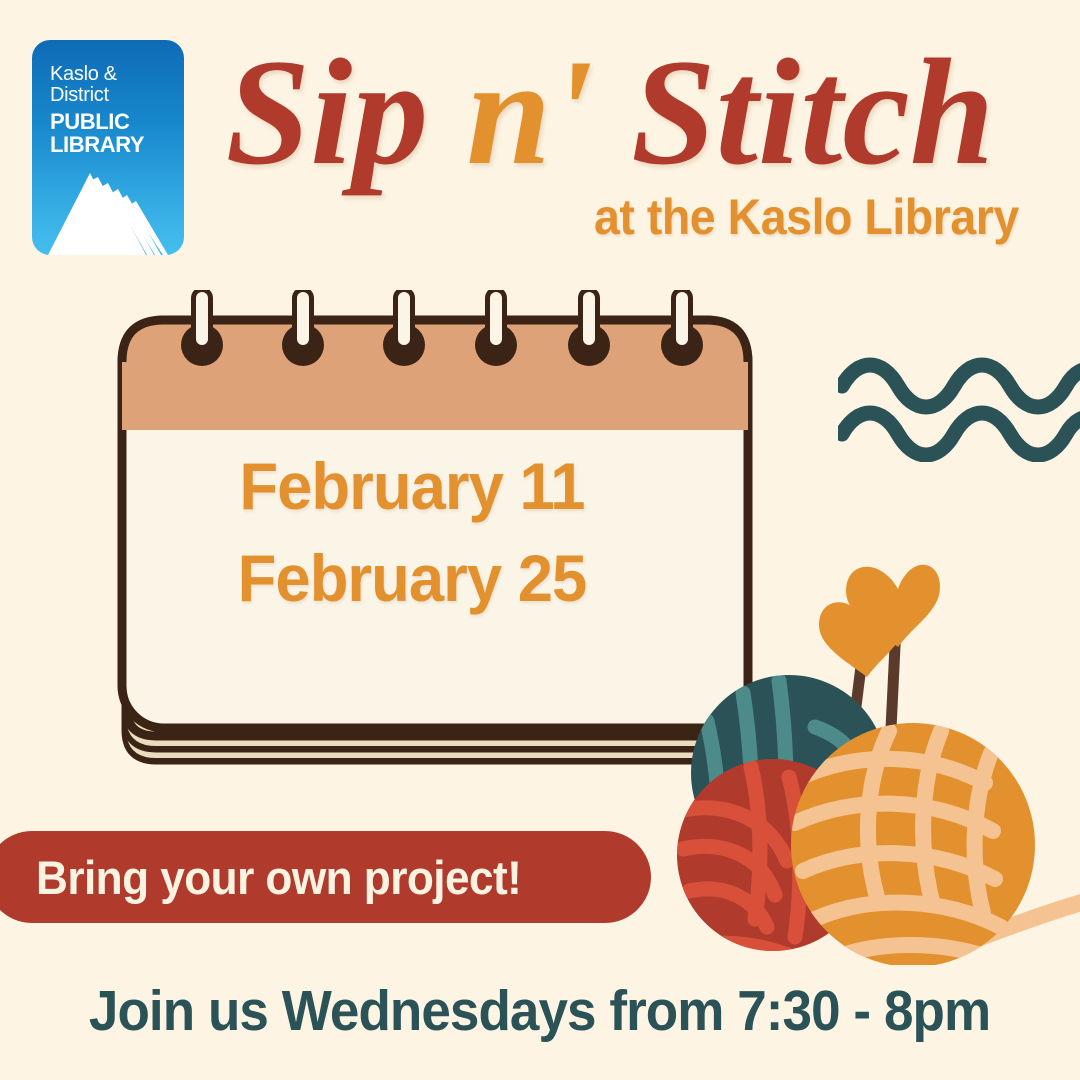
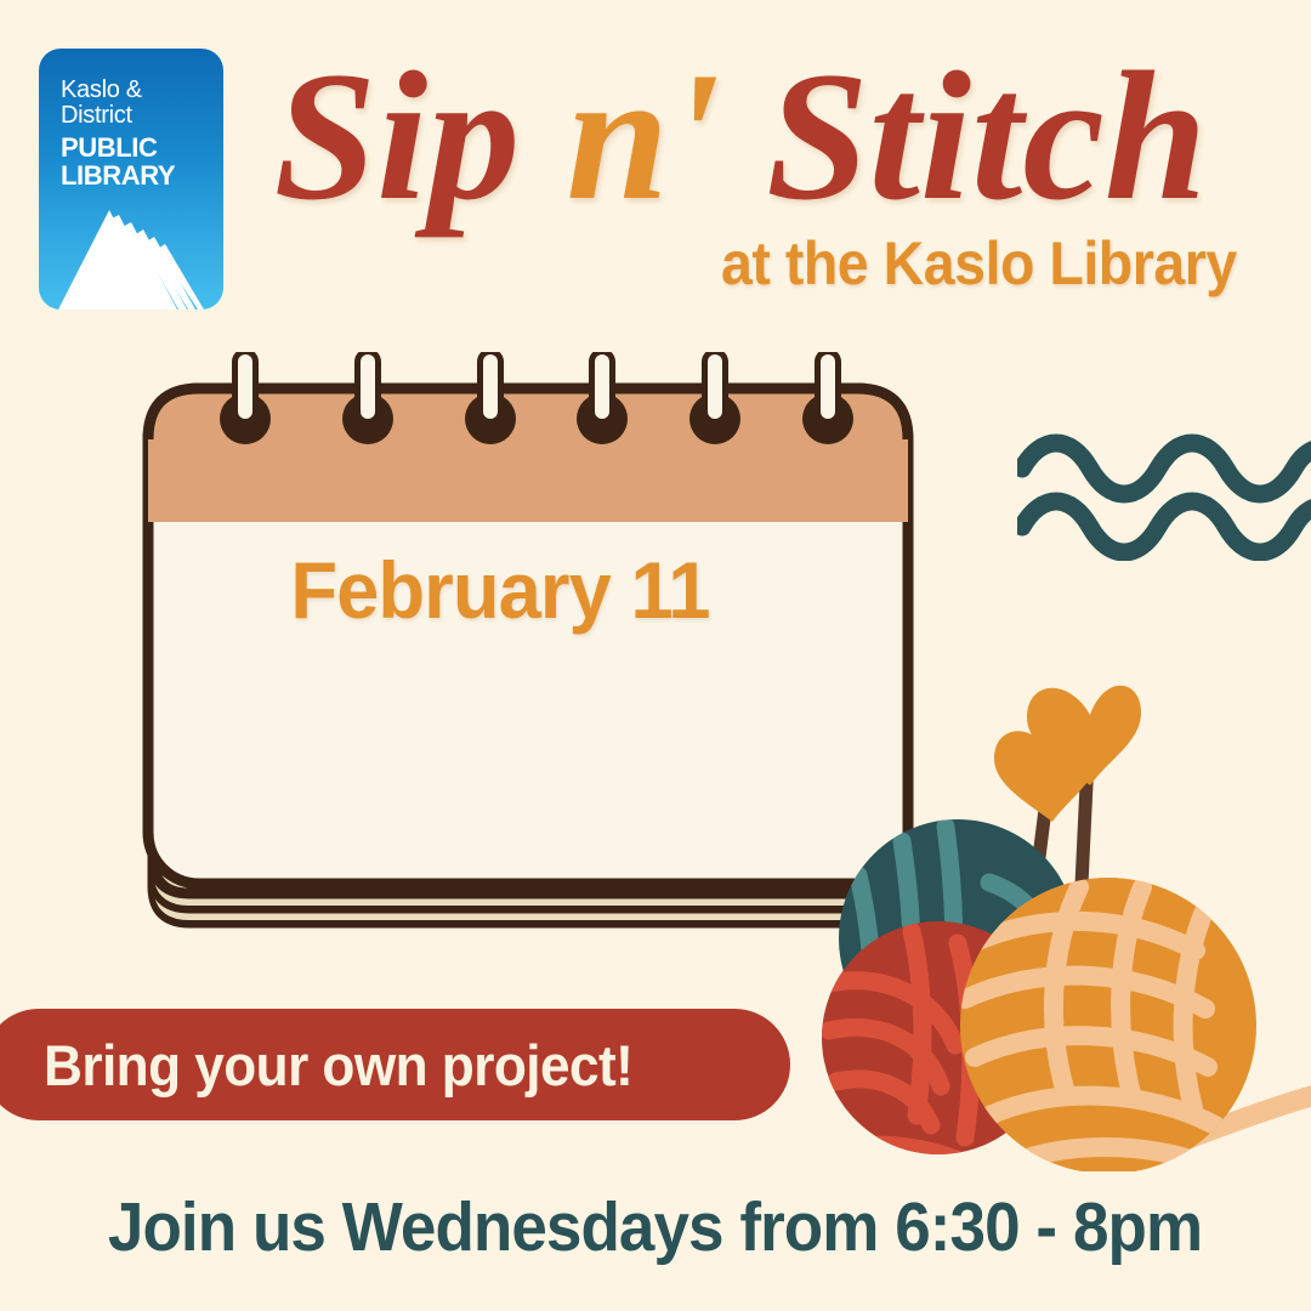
  Kaslo &
  District
  PUBLIC
  LIBRARY
  Sip n' Stitch
  at the Kaslo Library
  February 11
- February 25
  Bring your own project!
- Join us Wednesdays from 7:30 - 8pm
+ Join us Wednesdays from 6:30 - 8pm
